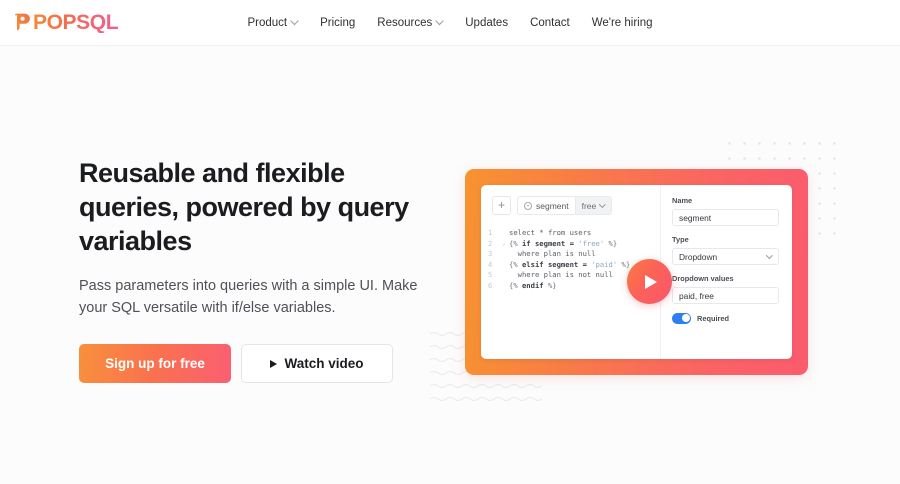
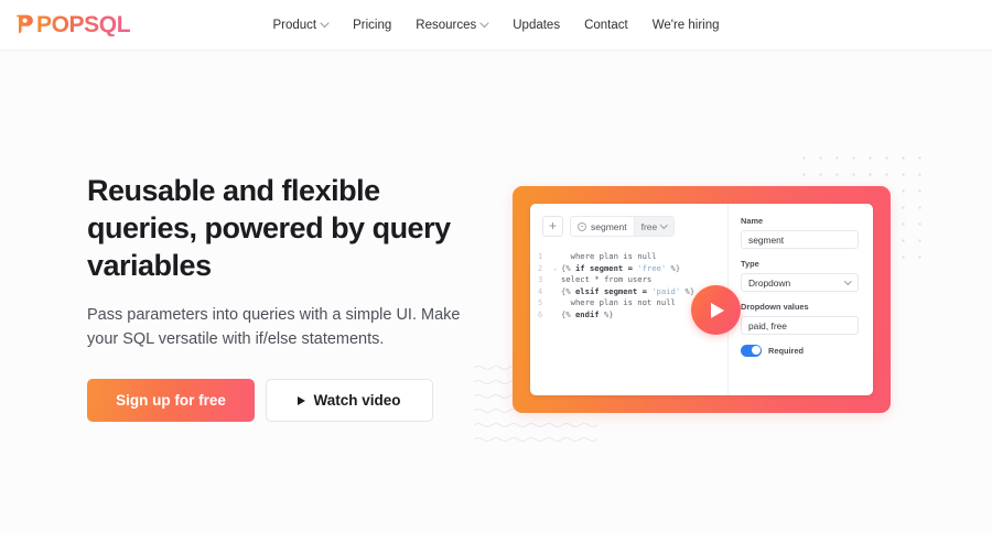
  POPSQL
  Product
  Pricing
  Resources
  Updates
  Contact
  We're hiring
  Reusable and flexible queries, powered by query variables
- Pass parameters into queries with a simple UI. Make your SQL versatile with if/else variables.
+ Pass parameters into queries with a simple UI. Make your SQL versatile with if/else statements.
  Sign up for free
  Watch video
  +
  segment
  free
  1
- select * from users
+ where plan is null
  2
  {% if segment = 'free' %}
  3
- where plan is null
+ select * from users
  4
  {% elsif segment = 'paid' %}
  5
  where plan is not null
  6
  {% endif %}
  Name
  segment
  Type
  Dropdown
  Dropdown values
  paid, free
  Required
